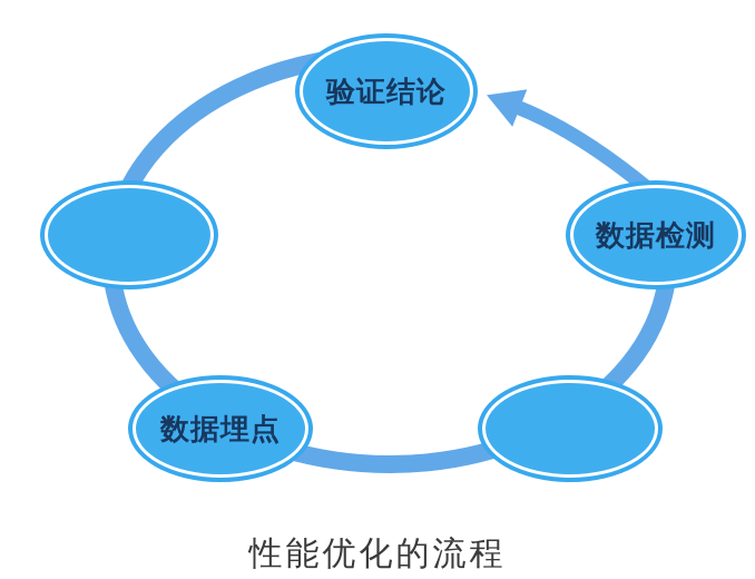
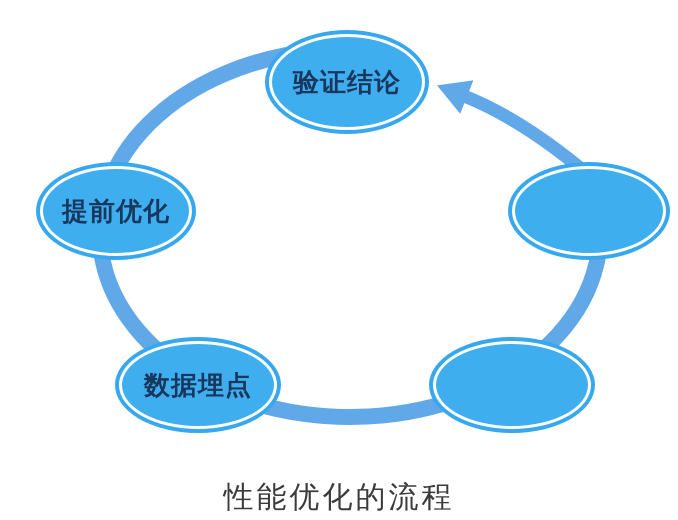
  验证结论
- 数据检测
  数据埋点
+ 提前优化
  性能优化的流程
